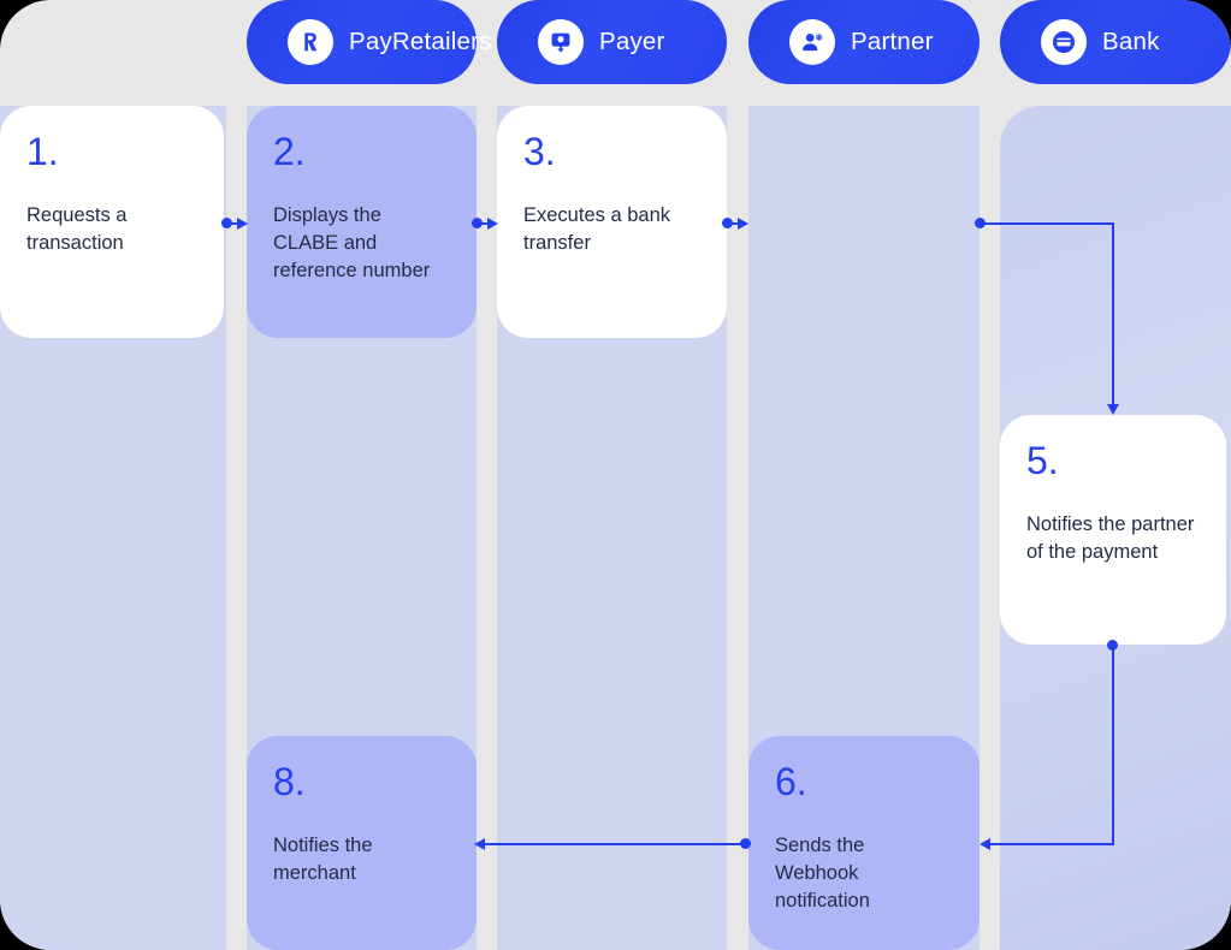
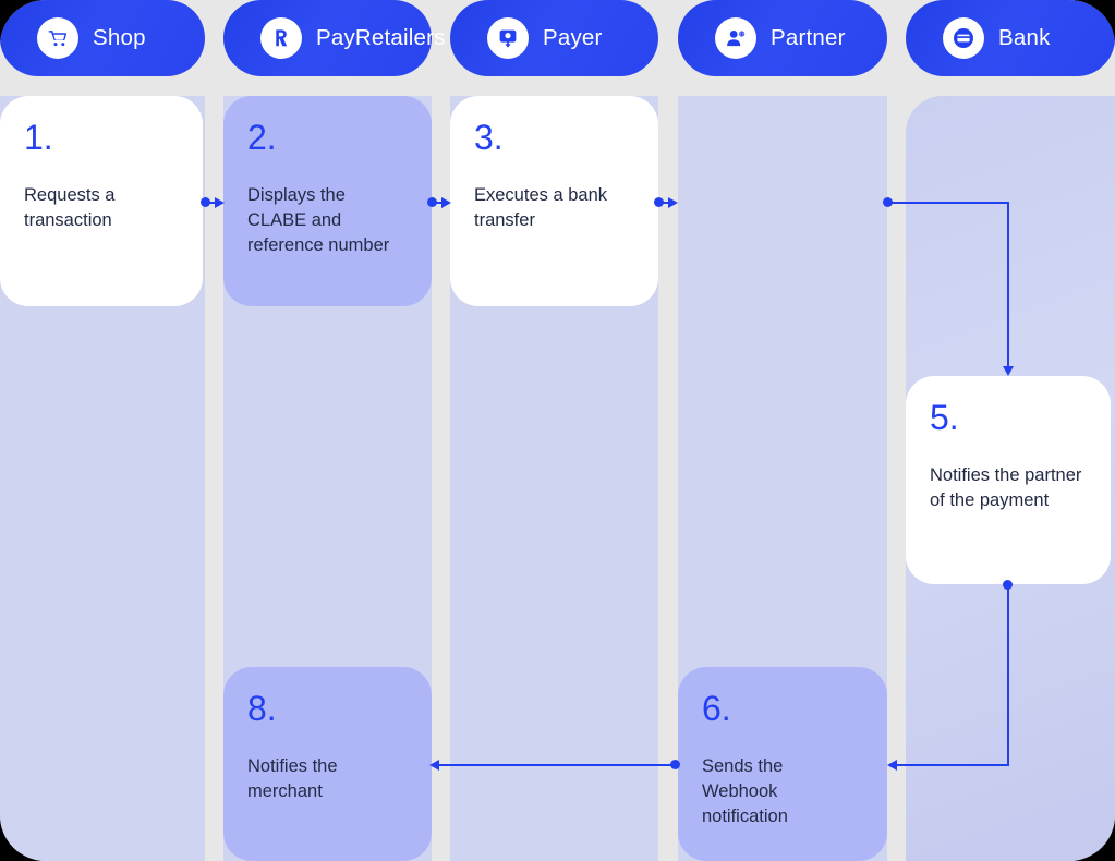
+ Shop
  PayRetailers
  Payer
  Partner
  Bank
  1.
  Requests a transaction
  2.
  Displays the CLABE and reference number
  3.
  Executes a bank transfer
  5.
  Notifies the partner of the payment
  6.
  Sends the Webhook notification
  8.
  Notifies the merchant
